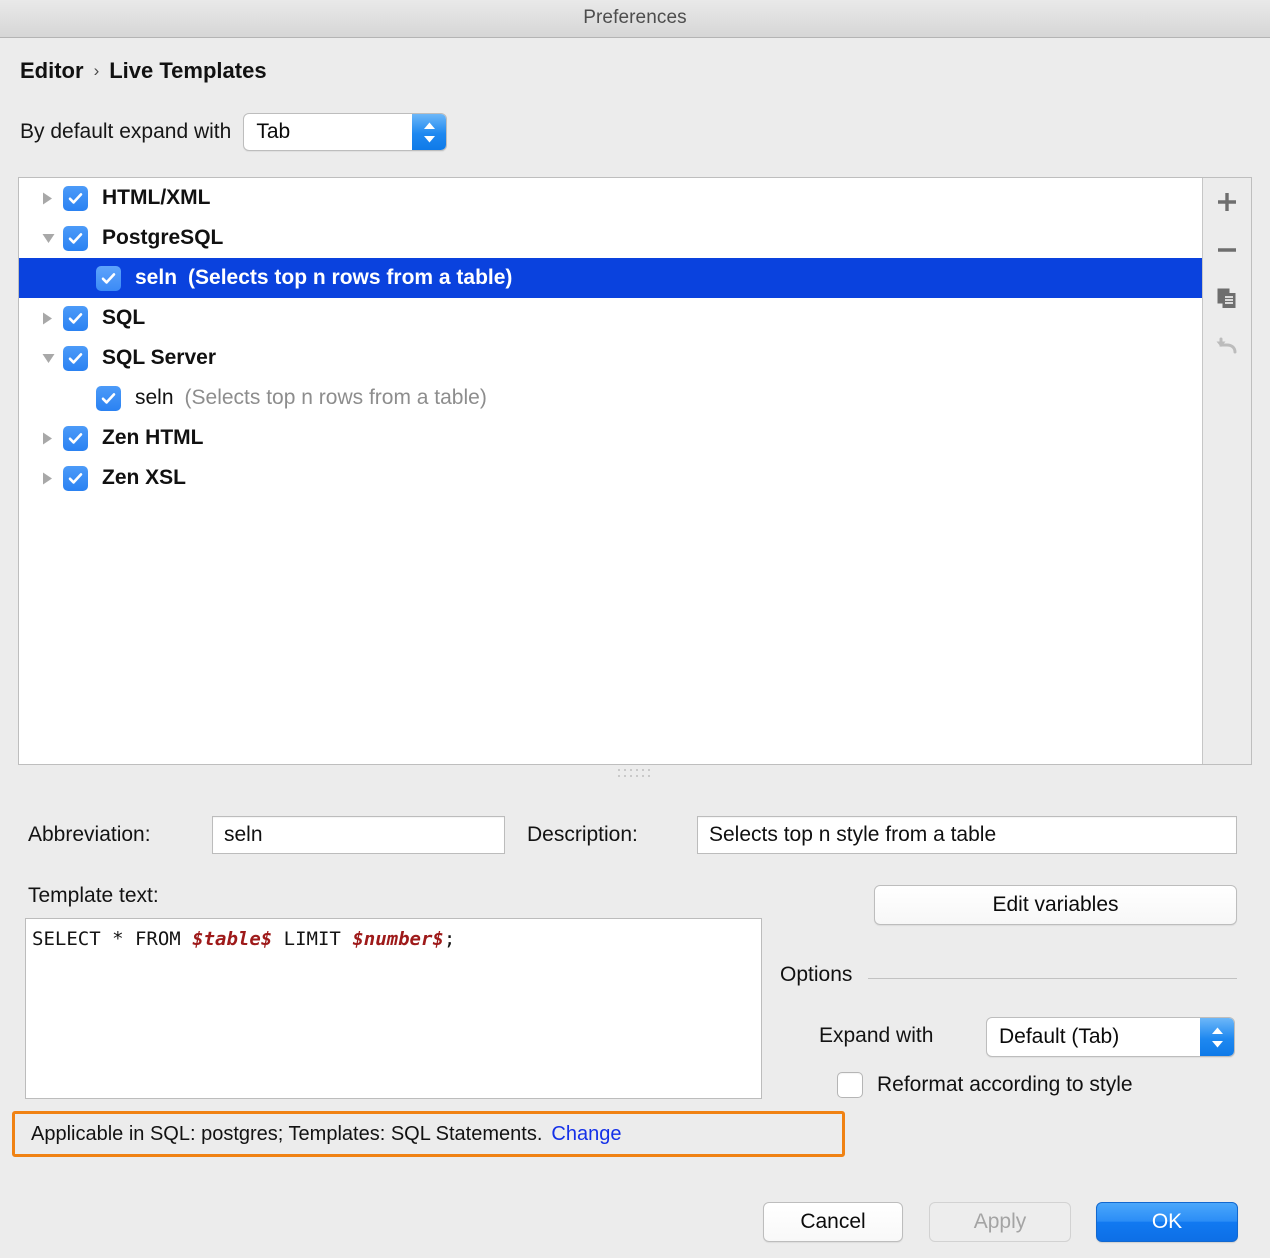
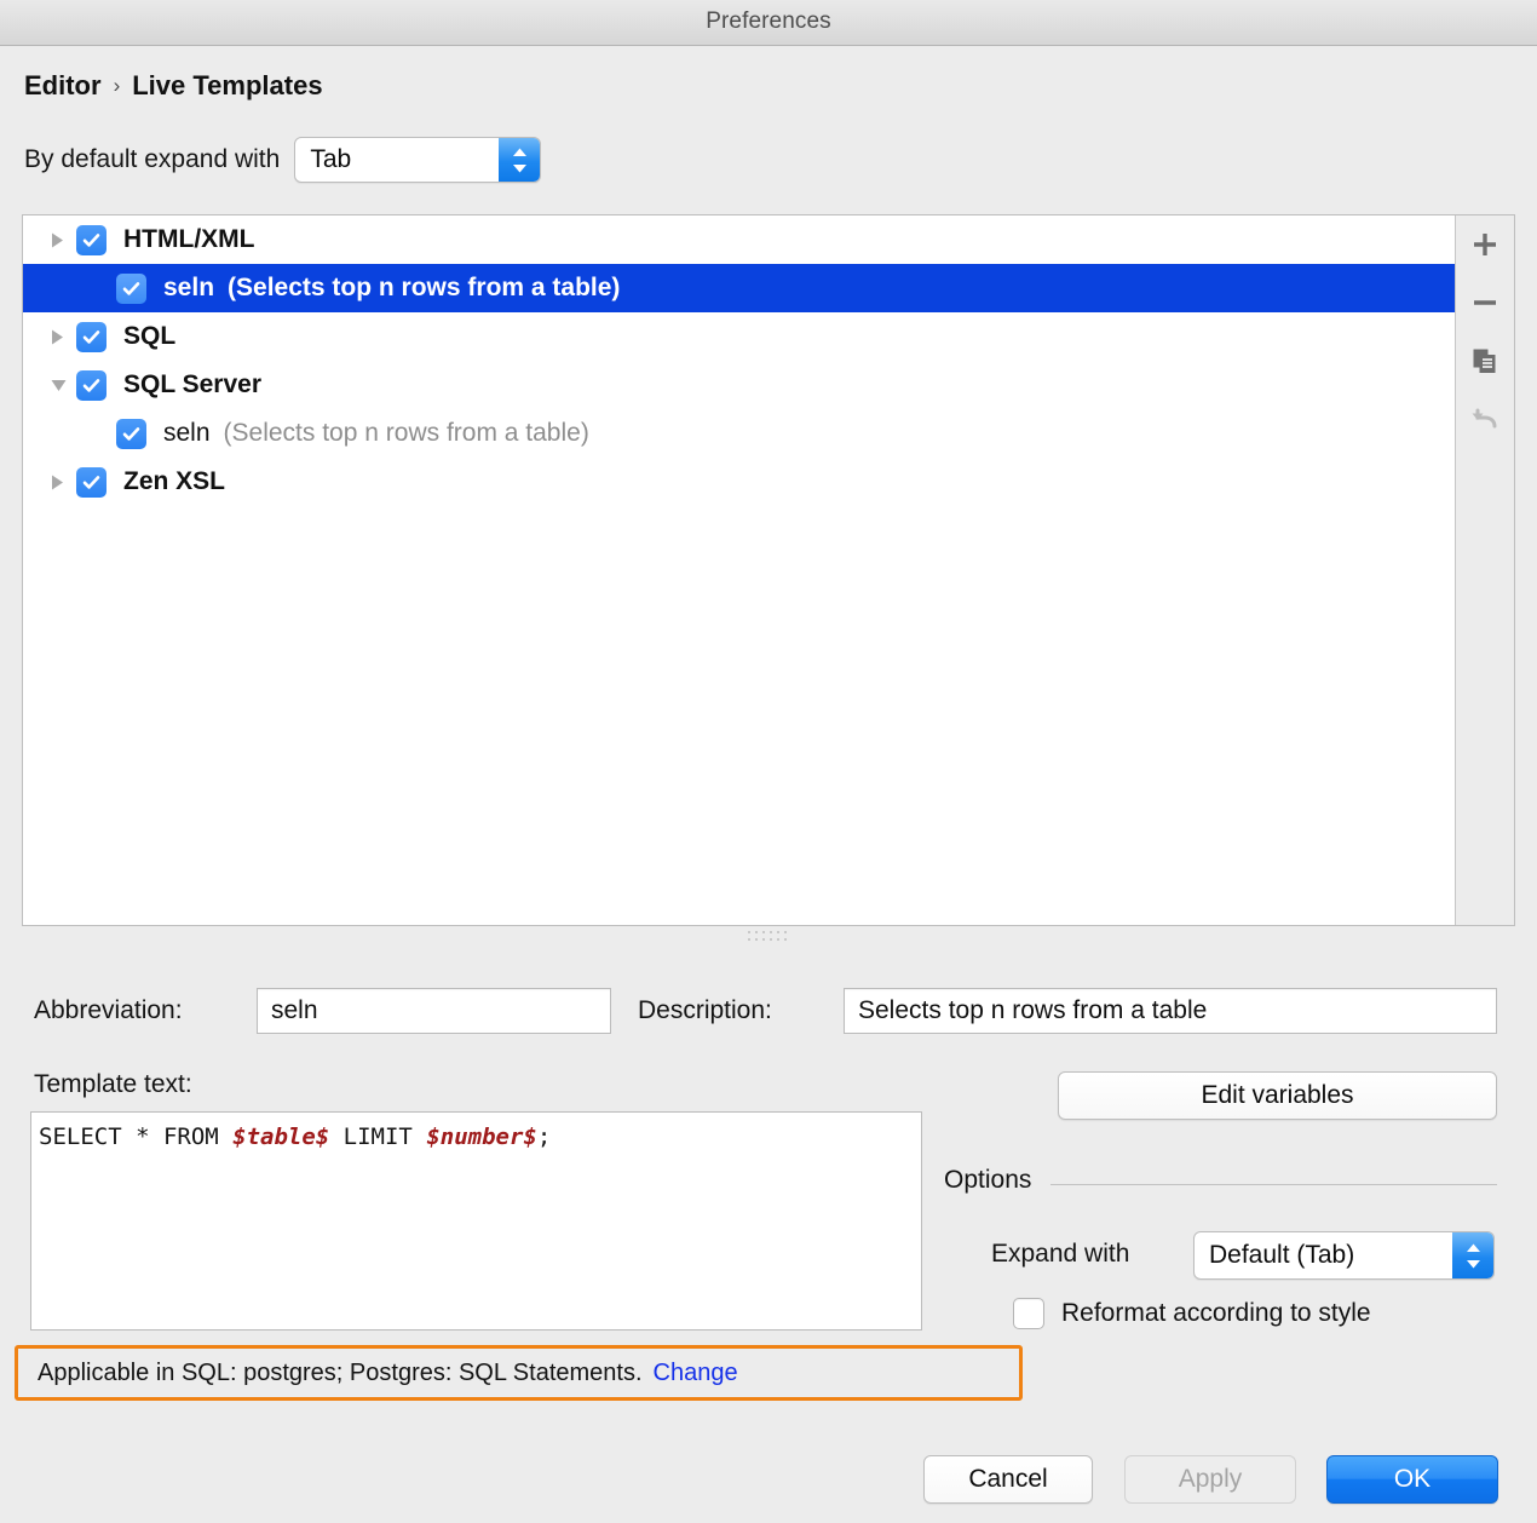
  Preferences
  Editor
  ›
  Live Templates
  By default expand with
  Tab
  HTML/XML
- PostgreSQL
  seln
  (Selects top n rows from a table)
  SQL
  SQL Server
  seln
  (Selects top n rows from a table)
- Zen HTML
  Zen XSL
  Abbreviation:
  seln
  Description:
- Selects top n style from a table
+ Selects top n rows from a table
  Template text:
  SELECT * FROM $table$ LIMIT $number$;
  Edit variables
  Options
  Expand with
  Default (Tab)
  Reformat according to style
- Applicable in SQL: postgres; Templates: SQL Statements.
+ Applicable in SQL: postgres; Postgres: SQL Statements.
  Change
  Cancel
  Apply
  OK
